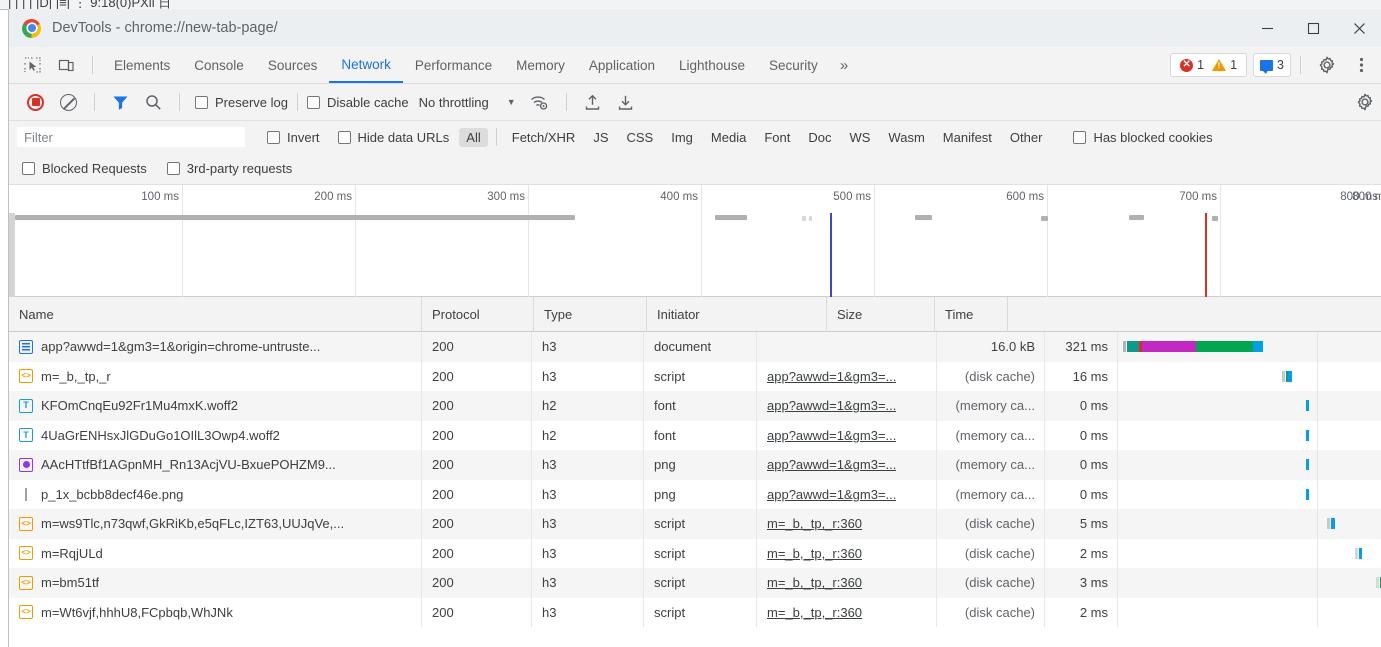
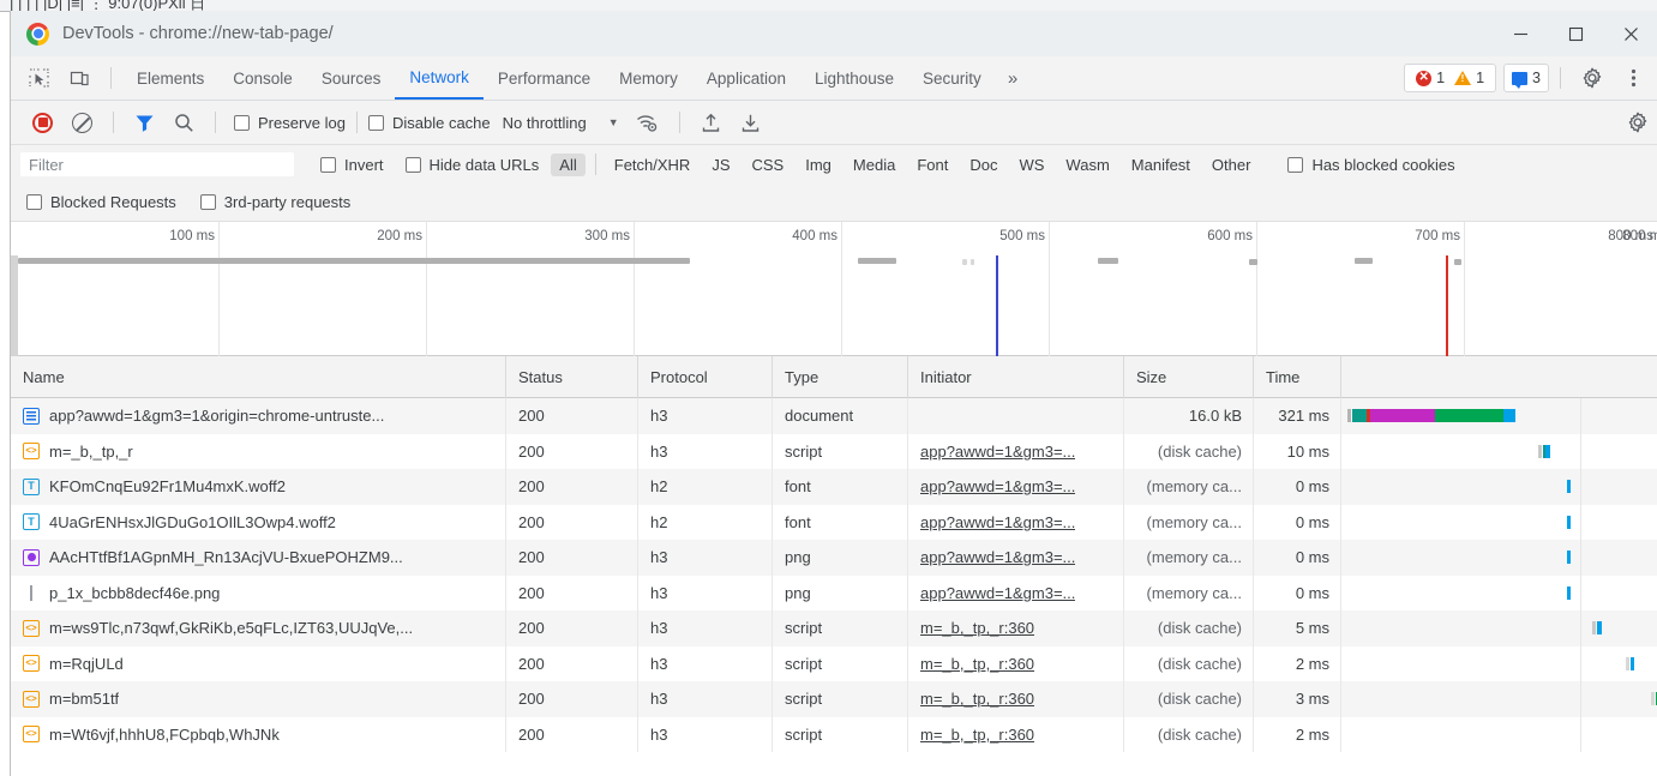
- | | | | |D| |≡| ⋮ 9:18(0)PXll 日
+ | | | | |D| |≡| ⋮ 9:07(0)PXll 日
  DevTools - chrome://new-tab-page/
  Elements
  Console
  Sources
  Network
  Performance
  Memory
  Application
  Lighthouse
  Security
  »
  ✕
  1
  1
  3
  Preserve log
  Disable cache
  No throttling
  ▼
  Filter
  Invert
  Hide data URLs
  All
  Fetch/XHR
  JS
  CSS
  Img
  Media
  Font
  Doc
  WS
  Wasm
  Manifest
  Other
  Has blocked cookies
  Blocked Requests
  3rd-party requests
  100 ms
  200 ms
  300 ms
  400 ms
  500 ms
  600 ms
  700 ms
  800 m
  800 ms
  Name
+ Status
  Protocol
  Type
  Initiator
  Size
  Time
  app?awwd=1&gm3=1&origin=chrome-untruste...
  200
  h3
  document
  16.0 kB
  321 ms
  <>
  m=_b,_tp,_r
  200
  h3
  script
  app?awwd=1&gm3=...
  (disk cache)
- 16 ms
+ 10 ms
  T
  KFOmCnqEu92Fr1Mu4mxK.woff2
  200
  h2
  font
  app?awwd=1&gm3=...
  (memory ca...
  0 ms
  T
  4UaGrENHsxJlGDuGo1OIlL3Owp4.woff2
  200
  h2
  font
  app?awwd=1&gm3=...
  (memory ca...
  0 ms
  AAcHTtfBf1AGpnMH_Rn13AcjVU-BxuePOHZM9...
  200
  h3
  png
  app?awwd=1&gm3=...
  (memory ca...
  0 ms
  p_1x_bcbb8decf46e.png
  200
  h3
  png
  app?awwd=1&gm3=...
  (memory ca...
  0 ms
  <>
  m=ws9Tlc,n73qwf,GkRiKb,e5qFLc,IZT63,UUJqVe,...
  200
  h3
  script
  m=_b,_tp,_r:360
  (disk cache)
  5 ms
  <>
  m=RqjULd
  200
  h3
  script
  m=_b,_tp,_r:360
  (disk cache)
  2 ms
  <>
  m=bm51tf
  200
  h3
  script
  m=_b,_tp,_r:360
  (disk cache)
  3 ms
  <>
  m=Wt6vjf,hhhU8,FCpbqb,WhJNk
  200
  h3
  script
  m=_b,_tp,_r:360
  (disk cache)
  2 ms
